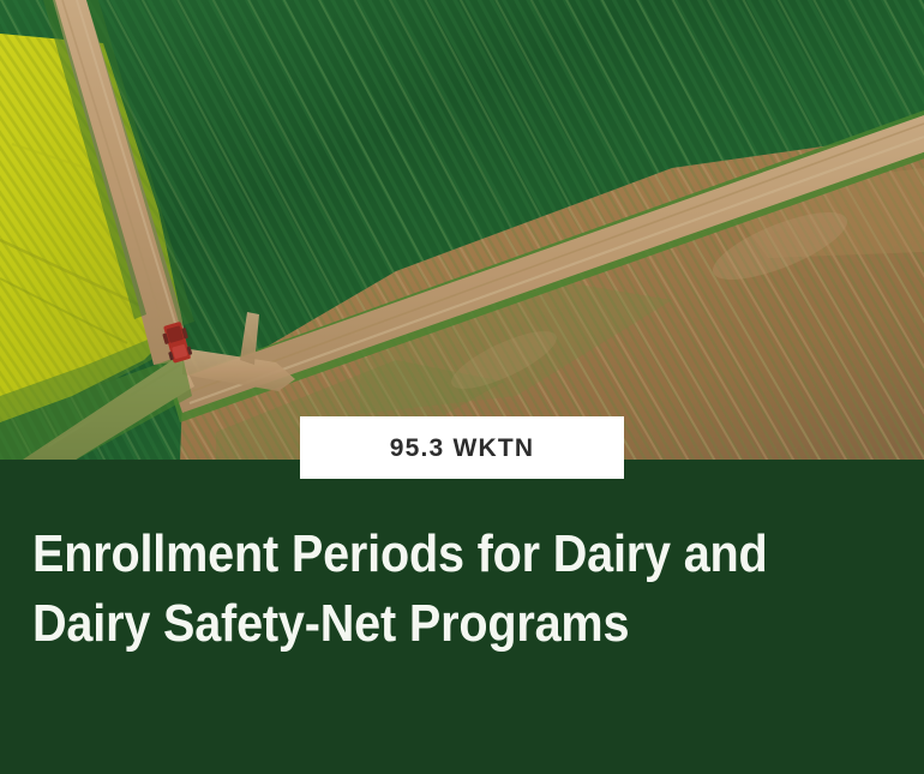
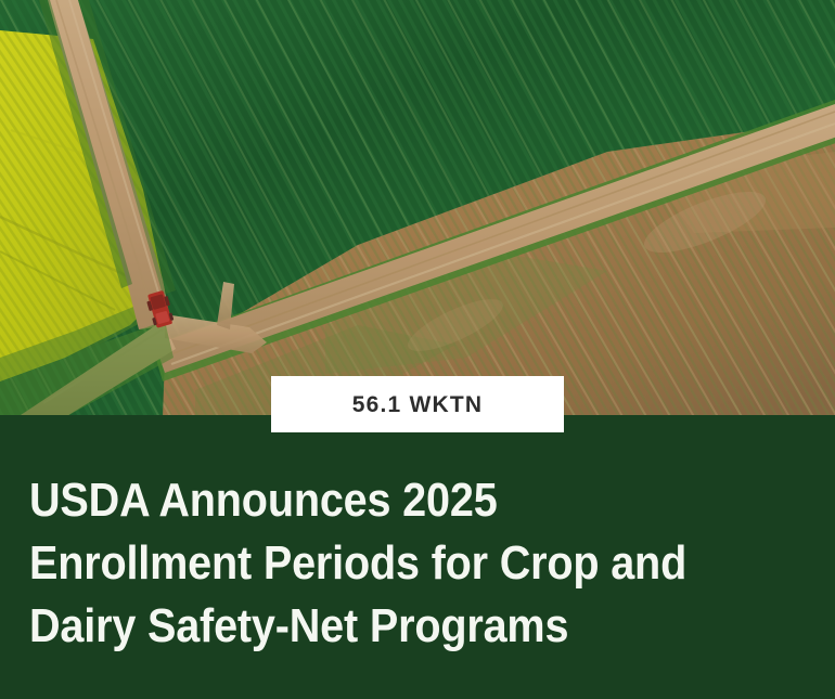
- 95.3 WKTN
+ 56.1 WKTN
+ USDA Announces 2025
- Enrollment Periods for Dairy and
+ Enrollment Periods for Crop and
  Dairy Safety-Net Programs
